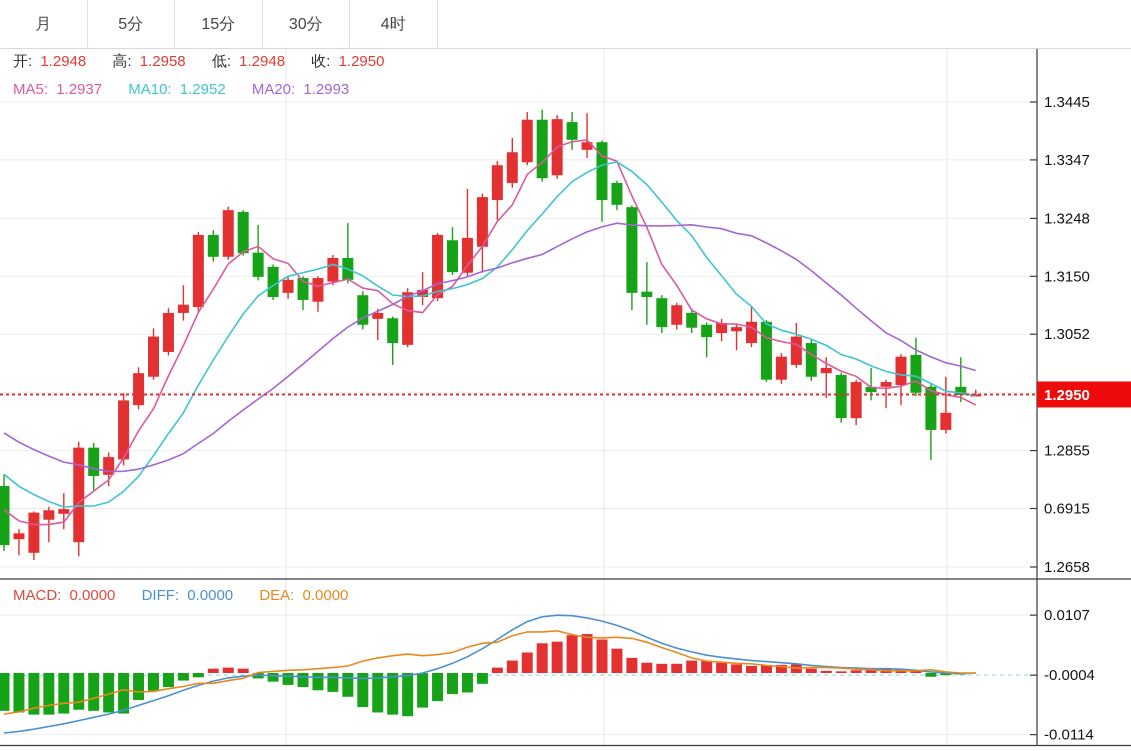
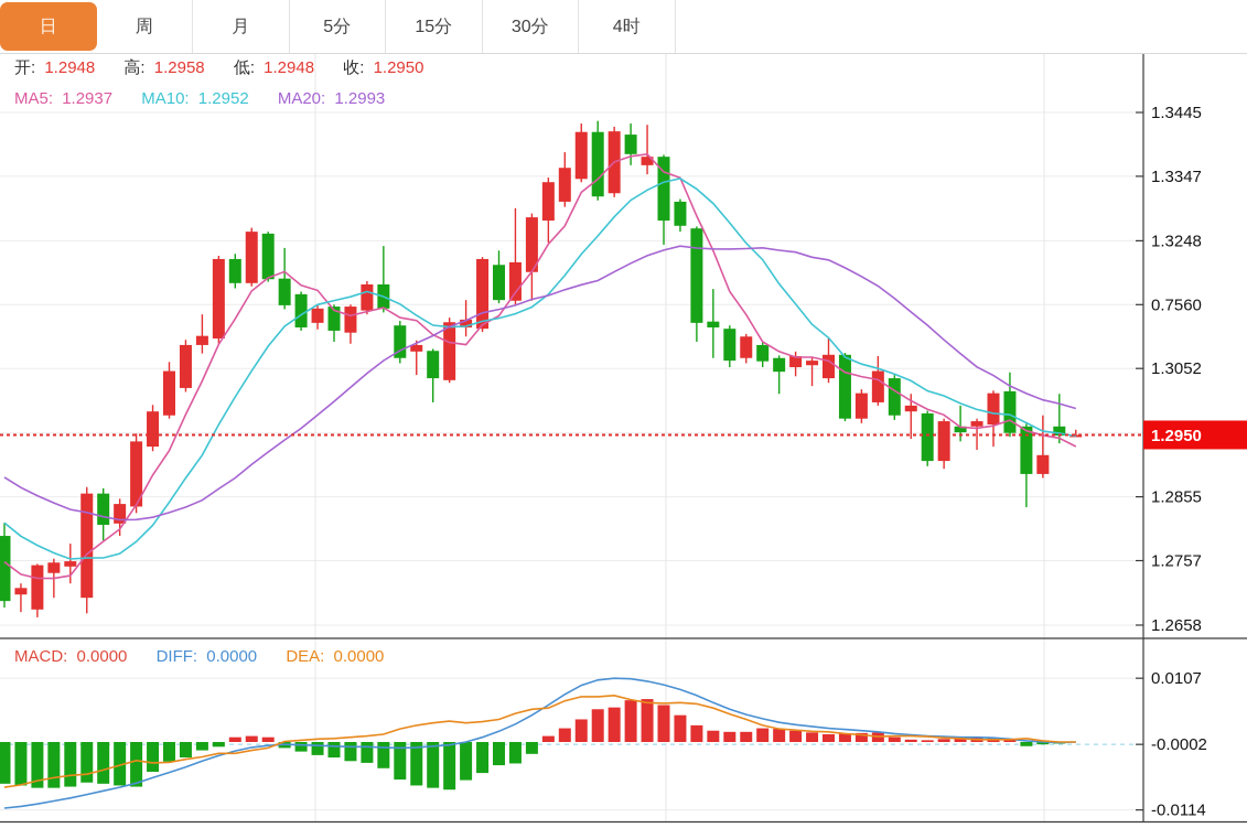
  1.3445
  1.3347
  1.3248
- 1.3150
+ 0.7560
  1.3052
  1.2855
- 0.6915
+ 1.2757
  1.2658
  0.0107
- -0.0004
+ -0.0002
  -0.0114
  1.2950
+ 日
+ 周
  月
  5分
  15分
  30分
  4时
  开: 1.2948 高: 1.2958 低: 1.2948 收: 1.2950
  MA5: 1.2937 MA10: 1.2952 MA20: 1.2993
  MACD: 0.0000 DIFF: 0.0000 DEA: 0.0000
